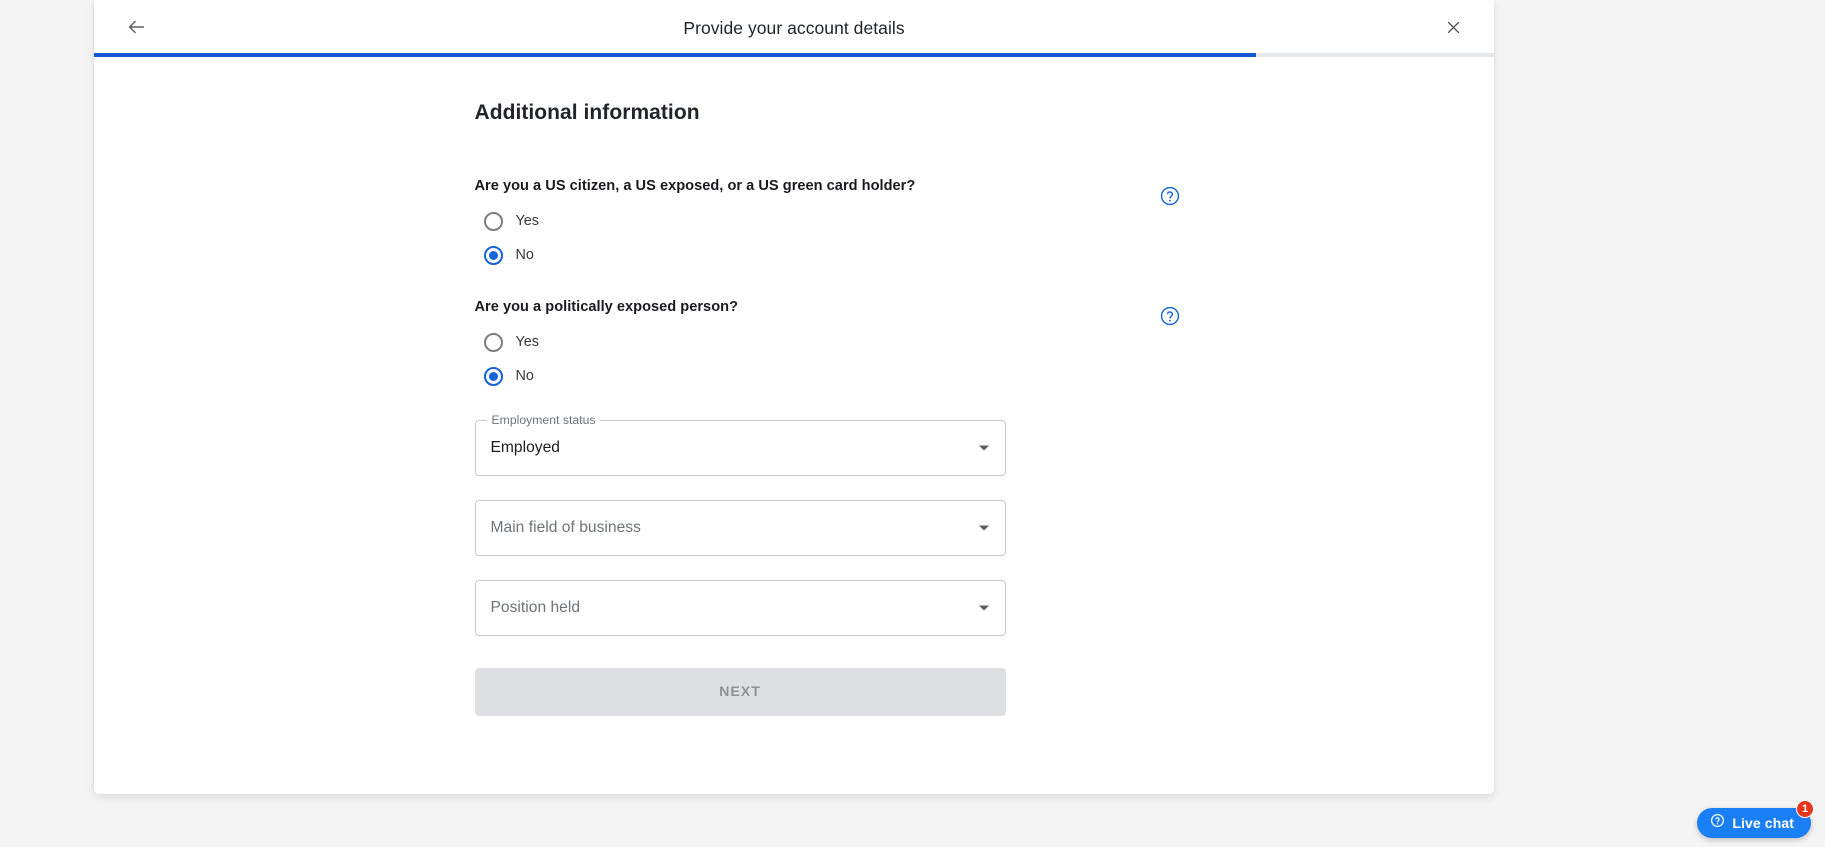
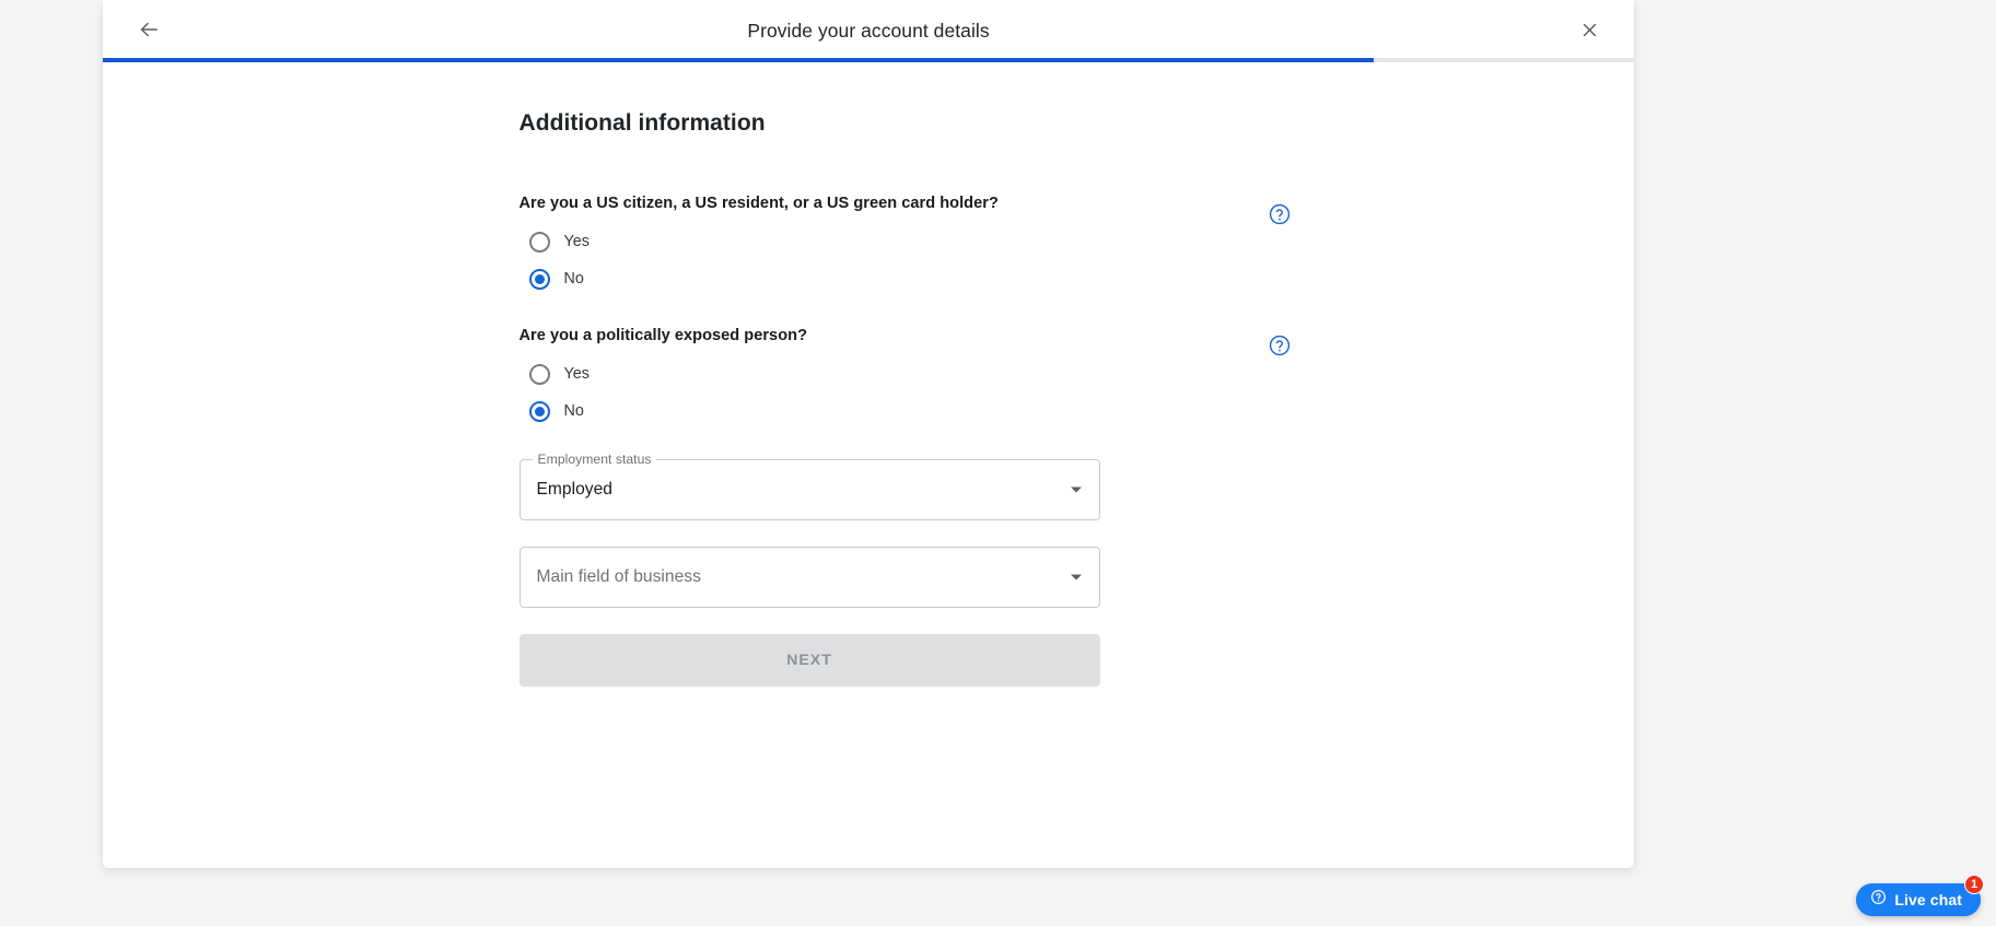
  Provide your account details
  Additional information
- Are you a US citizen, a US exposed, or a US green card holder?
+ Are you a US citizen, a US resident, or a US green card holder?
  Yes
  No
  Are you a politically exposed person?
  Yes
  No
  Employment status
  Employed
  Main field of business
- Position held
  NEXT
  Live chat
  1
